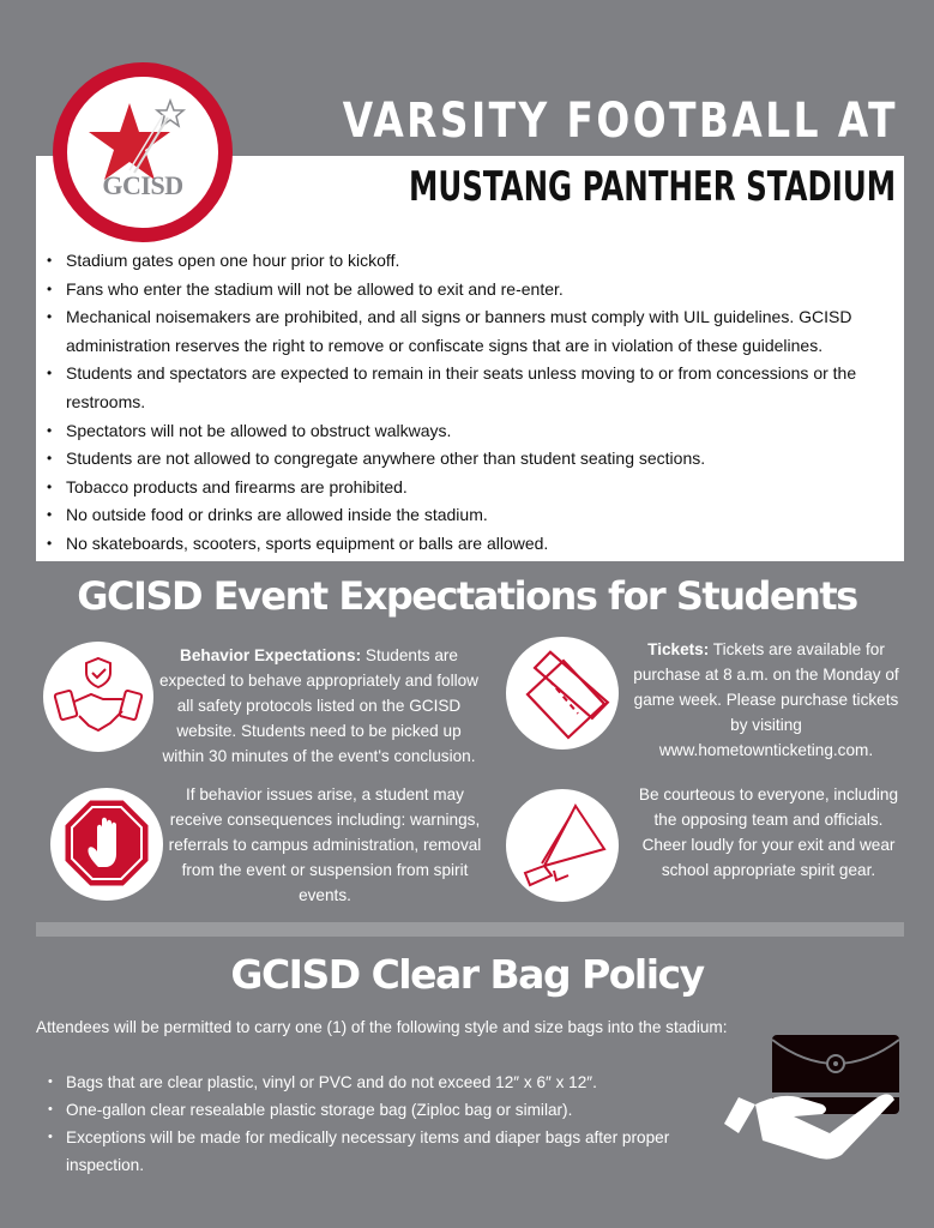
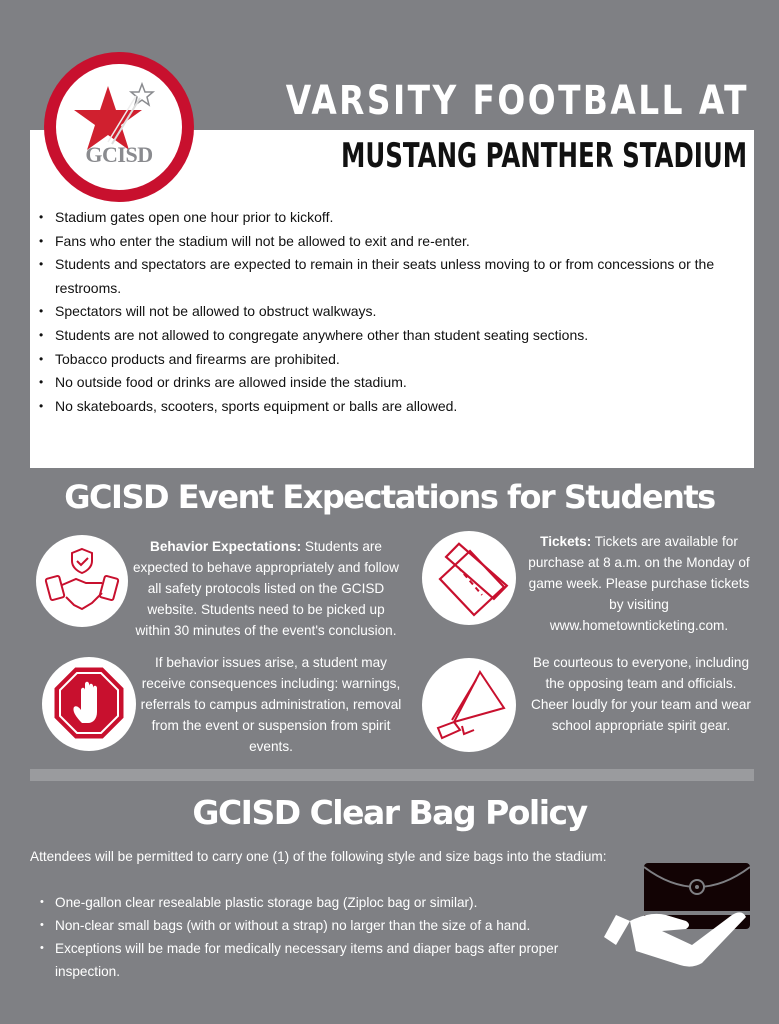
  GCISD
  VARSITY FOOTBALL AT
  MUSTANG PANTHER STADIUM
  Stadium gates open one hour prior to kickoff.
  Fans who enter the stadium will not be allowed to exit and re-enter.
- Mechanical noisemakers are prohibited, and all signs or banners must comply with UIL guidelines. GCISD administration reserves the right to remove or confiscate signs that are in violation of these guidelines.
  Students and spectators are expected to remain in their seats unless moving to or from concessions or the restrooms.
  Spectators will not be allowed to obstruct walkways.
  Students are not allowed to congregate anywhere other than student seating sections.
  Tobacco products and firearms are prohibited.
  No outside food or drinks are allowed inside the stadium.
  No skateboards, scooters, sports equipment or balls are allowed.
  GCISD Event Expectations for Students
  Behavior Expectations: Students are expected to behave appropriately and follow all safety protocols listed on the GCISD website. Students need to be picked up within 30 minutes of the event's conclusion.
  Tickets: Tickets are available for purchase at 8 a.m. on the Monday of game week. Please purchase tickets by visiting www.hometownticketing.com.
  If behavior issues arise, a student may receive consequences including: warnings, referrals to campus administration, removal from the event or suspension from spirit events.
- Be courteous to everyone, including the opposing team and officials. Cheer loudly for your exit and wear school appropriate spirit gear.
+ Be courteous to everyone, including the opposing team and officials. Cheer loudly for your team and wear school appropriate spirit gear.
  GCISD Clear Bag Policy
  Attendees will be permitted to carry one (1) of the following style and size bags into the stadium:
- Bags that are clear plastic, vinyl or PVC and do not exceed 12″ x 6″ x 12″.
  One-gallon clear resealable plastic storage bag (Ziploc bag or similar).
+ Non-clear small bags (with or without a strap) no larger than the size of a hand.
  Exceptions will be made for medically necessary items and diaper bags after proper inspection.
